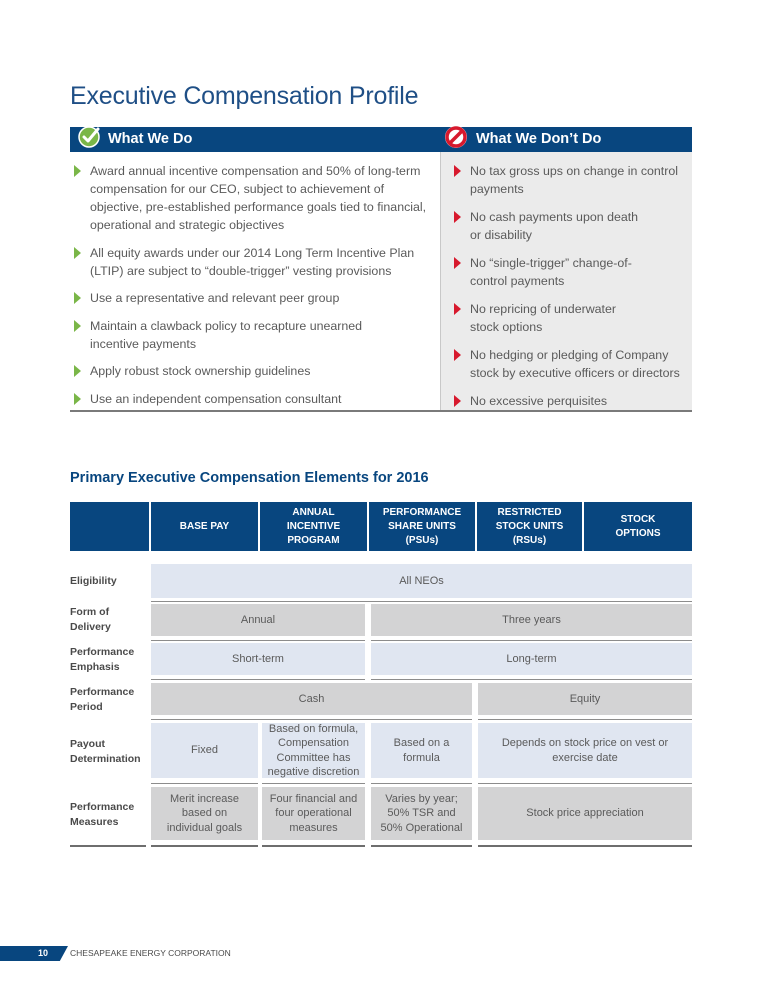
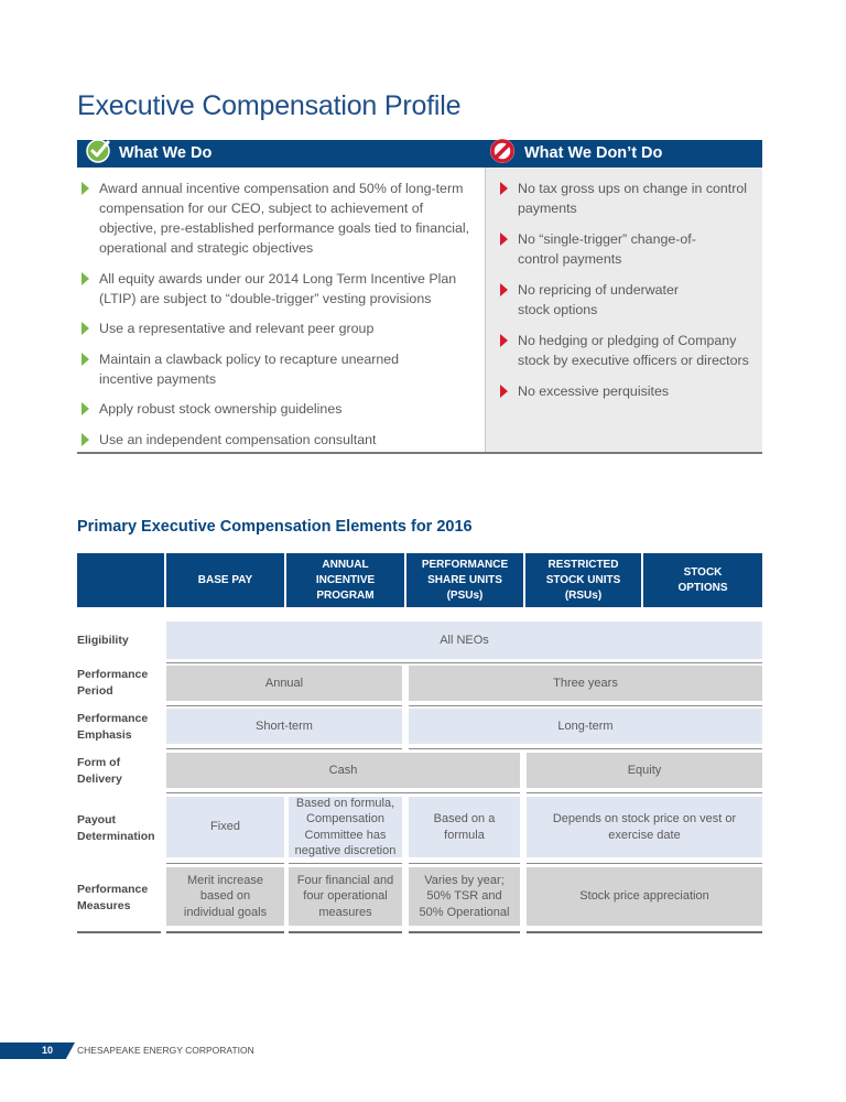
  Executive Compensation Profile
  What We Do
  What We Don’t Do
  Award annual incentive compensation and 50% of long-term compensation for our CEO, subject to achievement of objective, pre-established performance goals tied to financial, operational and strategic objectives
  All equity awards under our 2014 Long Term Incentive Plan (LTIP) are subject to “double-trigger” vesting provisions
  Use a representative and relevant peer group
  Maintain a clawback policy to recapture unearned incentive payments
  Apply robust stock ownership guidelines
  Use an independent compensation consultant
  No tax gross ups on change in control payments
- No cash payments upon death or disability
  No “single-trigger” change-of-control payments
  No repricing of underwater stock options
  No hedging or pledging of Company stock by executive officers or directors
  No excessive perquisites
  Primary Executive Compensation Elements for 2016
  BASE PAY
  ANNUAL INCENTIVE PROGRAM
  PERFORMANCE SHARE UNITS (PSUs)
  RESTRICTED STOCK UNITS (RSUs)
  STOCK OPTIONS
  Eligibility
  All NEOs
- Form of Delivery
+ Performance Period
  Annual
  Three years
  Performance Emphasis
  Short-term
  Long-term
- Performance Period
+ Form of Delivery
  Cash
  Equity
  Payout Determination
  Fixed
  Based on formula, Compensation Committee has negative discretion
  Based on a formula
  Depends on stock price on vest or exercise date
  Performance Measures
  Merit increase based on individual goals
  Four financial and four operational measures
  Varies by year; 50% TSR and 50% Operational
  Stock price appreciation
  10
  CHESAPEAKE ENERGY CORPORATION
